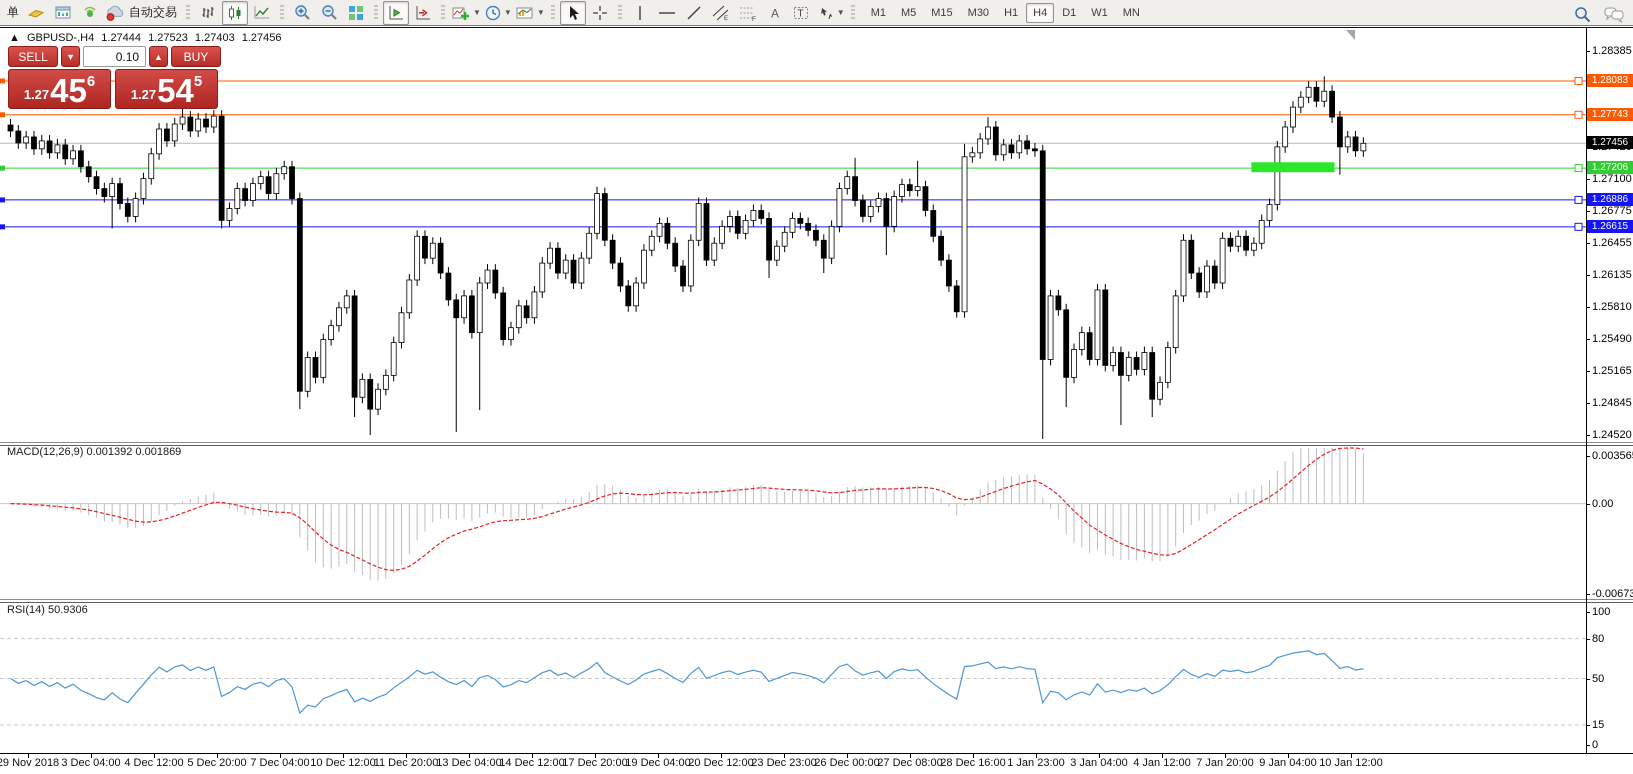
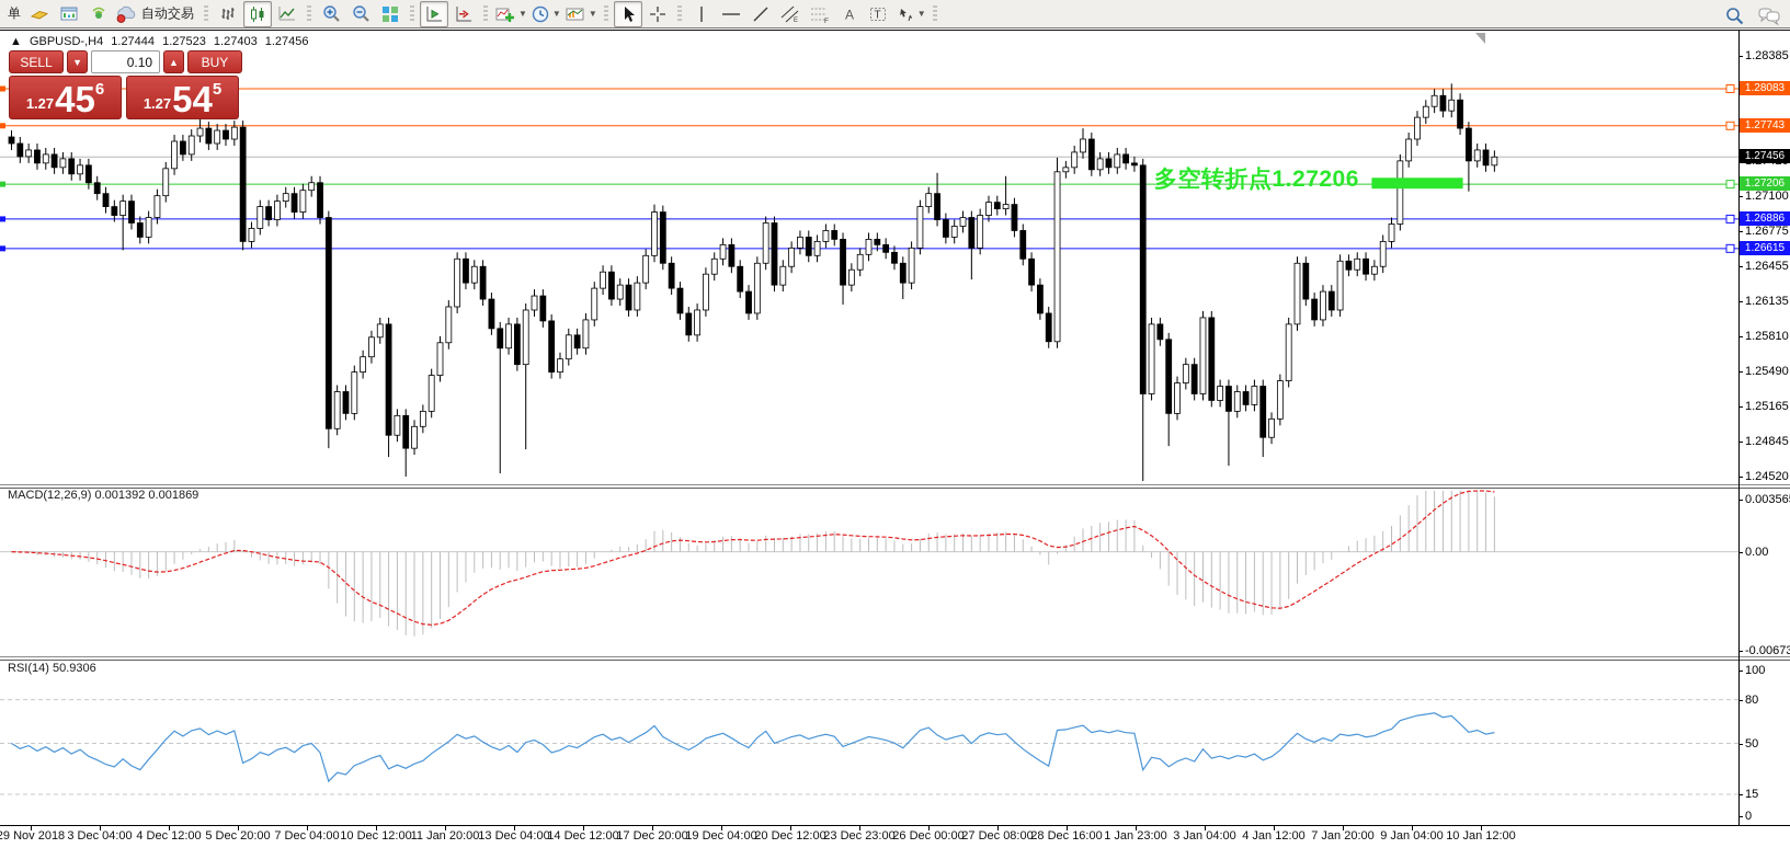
  单
  自动交易
  ▼
  ▼
  ▼
  A
  T
  ▼
- M1
- M5
- M15
- M30
- H1
- H4
- D1
- W1
- MN
  ▲ GBPUSD-,H4 1.27444 1.27523 1.27403 1.27456
  SELL
  ▼
  0.10
  ▲
  BUY
  1.27
  45
  6
  1.27
  54
  5
+ 多空转折点1.27206
  MACD(12,26,9) 0.001392 0.001869
  RSI(14) 50.9306
  1.28385
  1.27100
  1.26775
  1.26455
  1.26135
  1.25810
  1.25490
  1.25165
  1.24845
  1.24520
  1.28083
  1.27743
  1.27206
  1.26886
  1.26615
  1.27456
  0.00356
  0.00
  -0.00673
  100
  80
  50
  15
  0
  9 Nov 2018
  3 Dec 04:00
  4 Dec 12:00
  5 Dec 20:00
  7 Dec 04:00
  10 Dec 12:00
- 11 Dec 20:00
+ 11 Jan 20:00
  13 Dec 04:00
  14 Dec 12:00
  17 Dec 20:00
  19 Dec 04:00
  20 Dec 12:00
  23 Dec 23:00
  26 Dec 00:00
  27 Dec 08:00
  28 Dec 16:00
  1 Jan 23:00
  3 Jan 04:00
  4 Jan 12:00
  7 Jan 20:00
  9 Jan 04:00
  10 Jan 12:00
